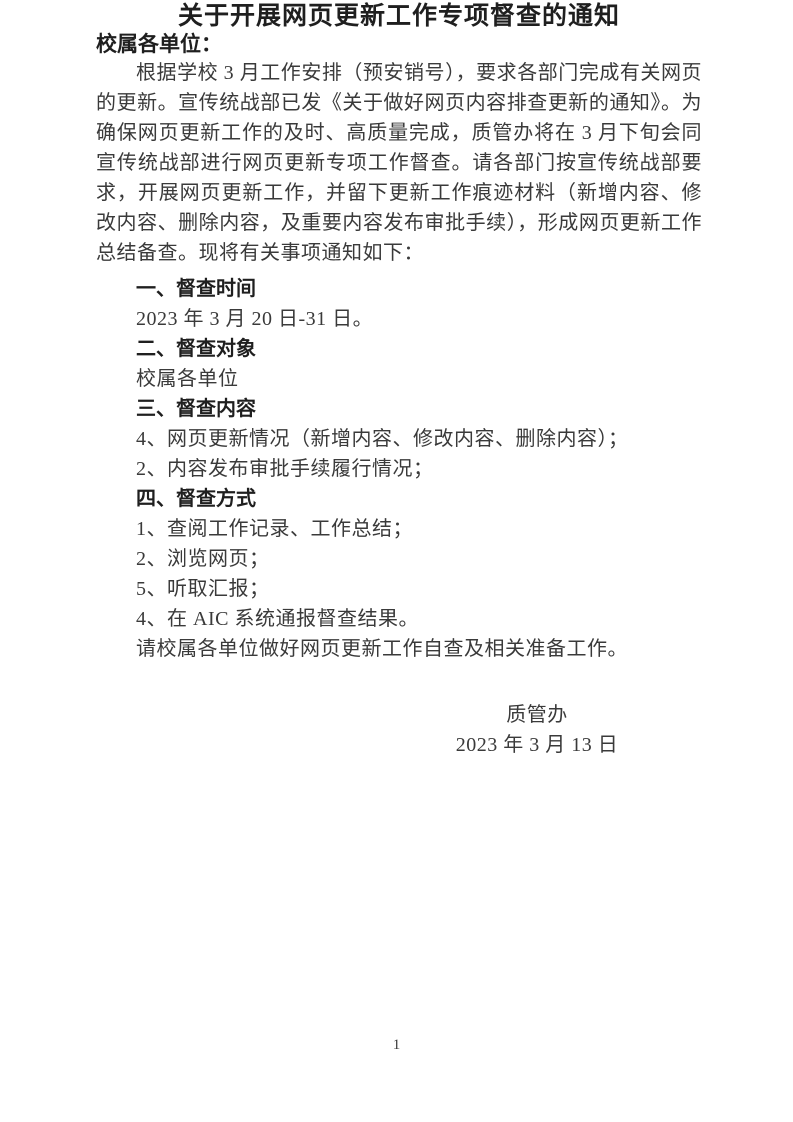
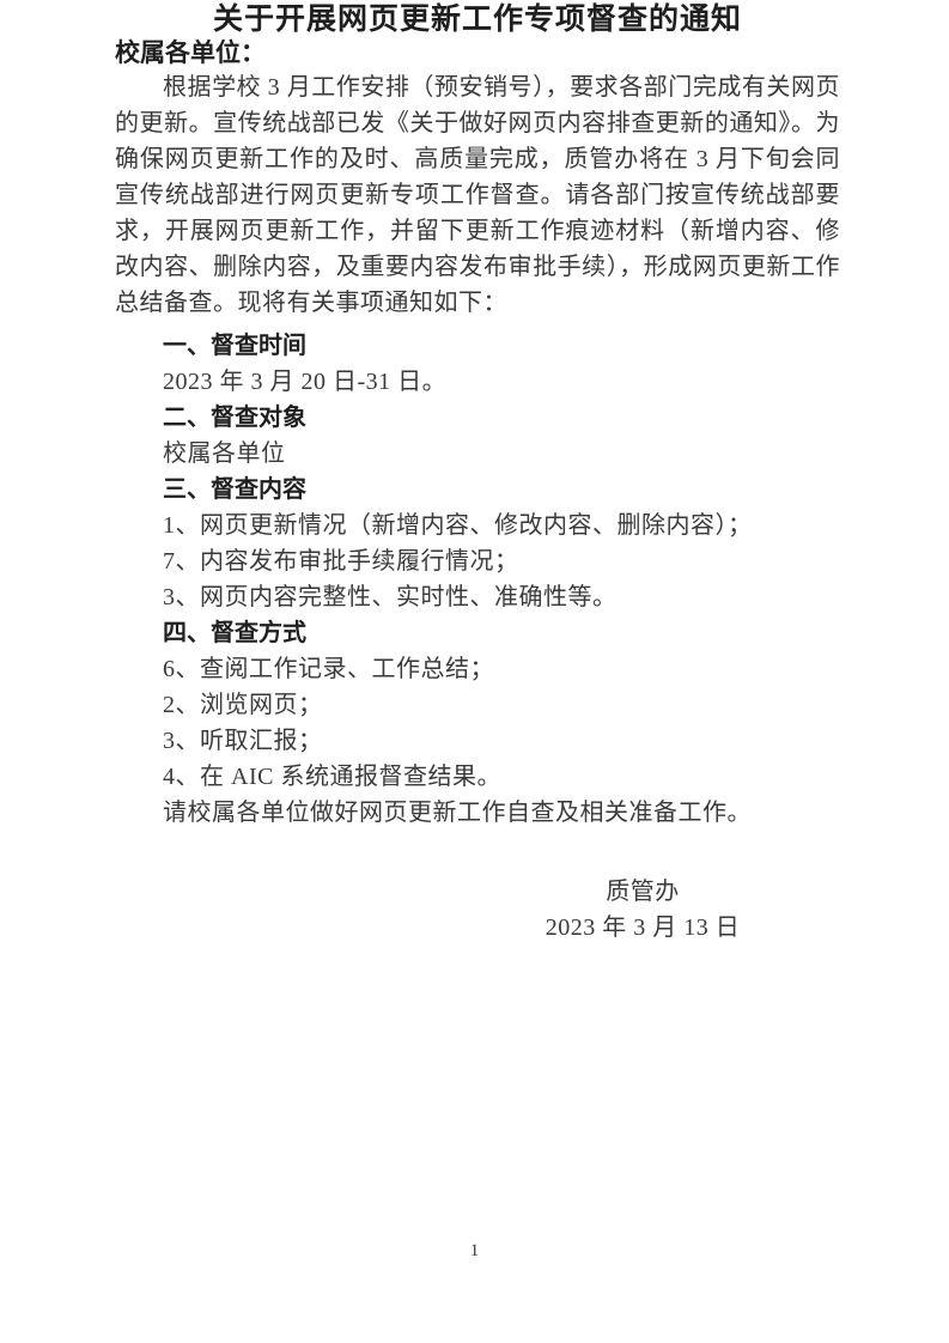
  关于开展网页更新工作专项督查的通知
  校属各单位：
  根据学校 3 月工作安排（预安销号），要求各部门完成有关网页的更新。宣传统战部已发《关于做好网页内容排查更新的通知》。为确保网页更新工作的及时、高质量完成，质管办将在 3 月下旬会同宣传统战部进行网页更新专项工作督查。请各部门按宣传统战部要求，开展网页更新工作，并留下更新工作痕迹材料（新增内容、修改内容、删除内容，及重要内容发布审批手续），形成网页更新工作总结备查。现将有关事项通知如下：
  一、督查时间
  2023 年 3 月 20 日-31 日。
  二、督查对象
  校属各单位
  三、督查内容
- 4、网页更新情况（新增内容、修改内容、删除内容）；
+ 1、网页更新情况（新增内容、修改内容、删除内容）；
- 2、内容发布审批手续履行情况；
+ 7、内容发布审批手续履行情况；
+ 3、网页内容完整性、实时性、准确性等。
  四、督查方式
- 1、查阅工作记录、工作总结；
+ 6、查阅工作记录、工作总结；
  2、浏览网页；
- 5、听取汇报；
+ 3、听取汇报；
  4、在 AIC 系统通报督查结果。
  请校属各单位做好网页更新工作自查及相关准备工作。
  质管办
  2023 年 3 月 13 日
  1
